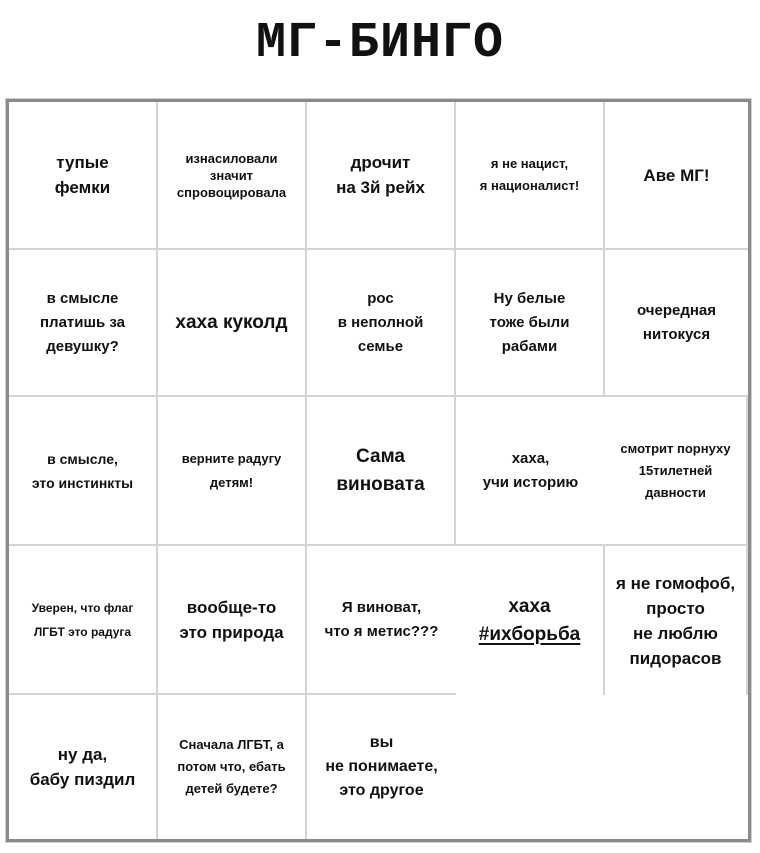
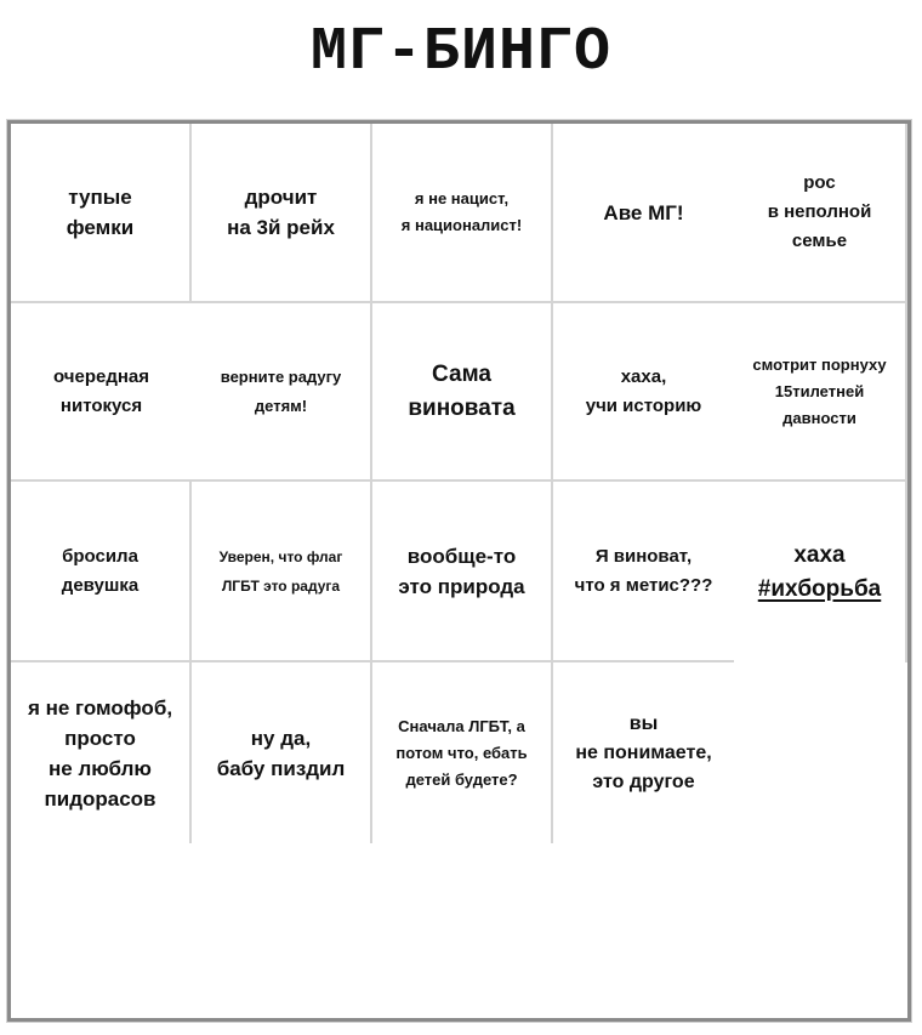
  МГ-БИНГО
  тупые
  фемки
- изнасиловали
- значит
- спровоцировала
  дрочит
  на 3й рейх
  я не нацист,
  я националист!
  Аве МГ!
- в смысле
- платишь за
- девушку?
- хаха куколд
  рос
  в неполной
  семье
- Ну белые
- тоже были
- рабами
  очередная
  нитокуся
- в смысле,
- это инстинкты
  верните радугу
  детям!
  Сама
  виновата
  хаха,
  учи историю
  смотрит порнуху
  15тилетней
  давности
+ бросила
+ девушка
  Уверен, что флаг
  ЛГБТ это радуга
  вообще-то
  это природа
  Я виноват,
  что я метис???
  хаха
  #ихборьба
  я не гомофоб,
  просто
  не люблю
  пидорасов
  ну да,
  бабу пиздил
  Сначала ЛГБТ, а
  потом что, ебать
  детей будете?
  вы
  не понимаете,
  это другое
